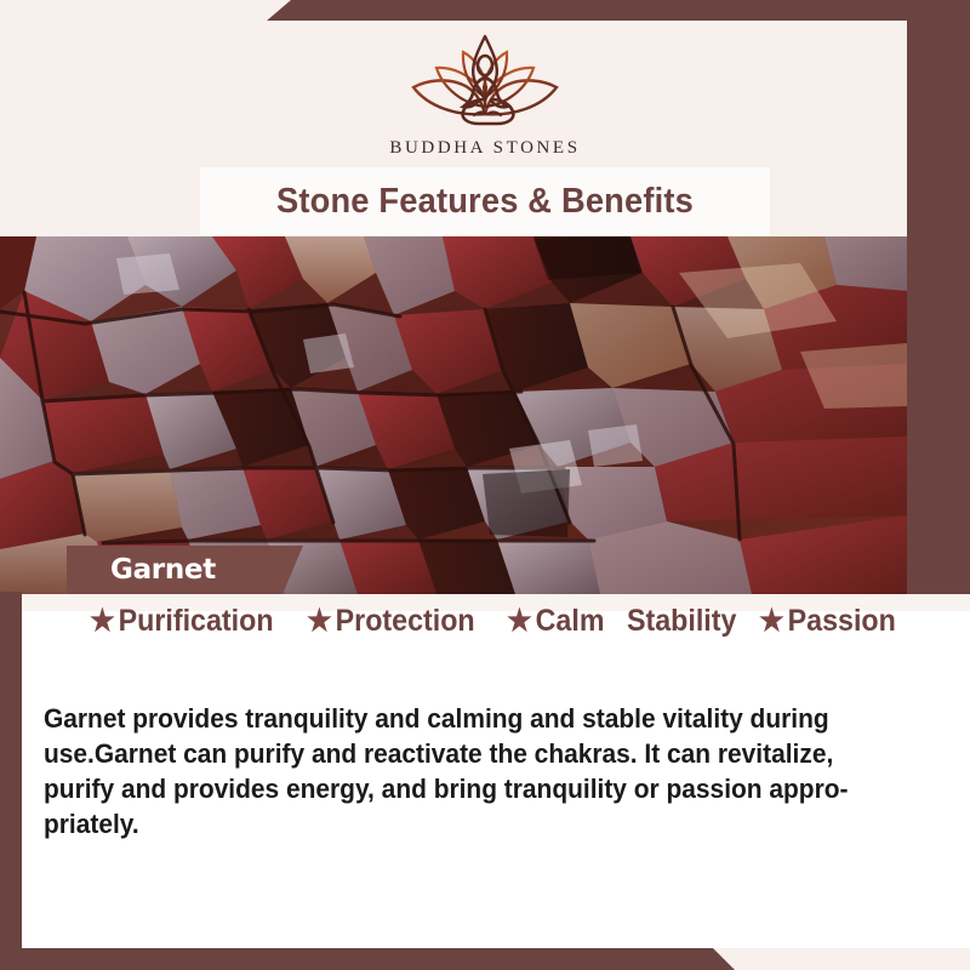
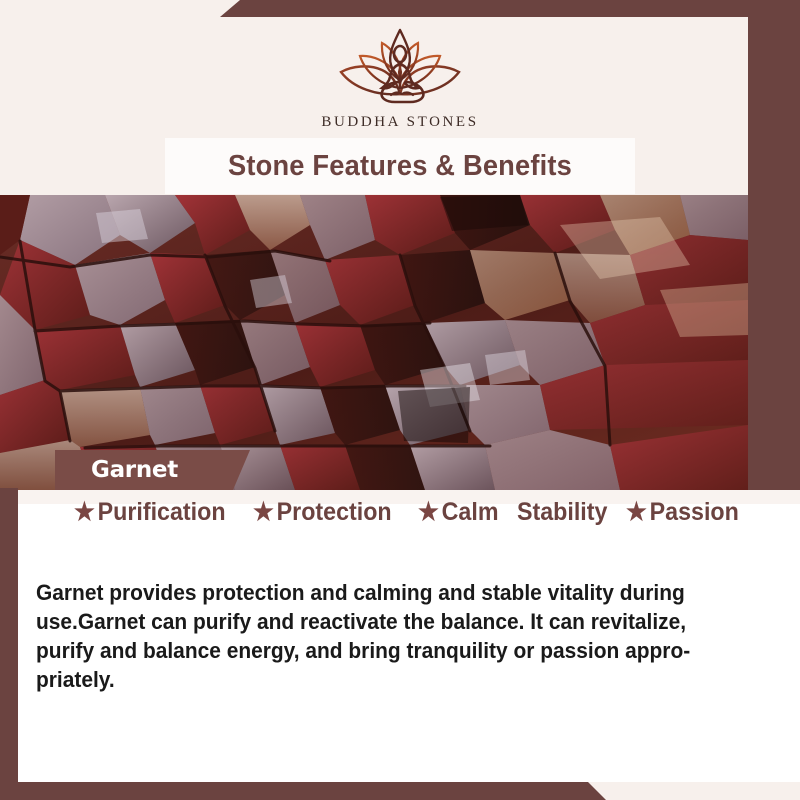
  BUDDHA STONES
  Stone Features & Benefits
  Garnet
  ★
  Purification
  ★
  Protection
  ★
  Calm
  Stability
  ★
  Passion
- Garnet provides tranquility and calming and stable vitality during
+ Garnet provides protection and calming and stable vitality during
- use.Garnet can purify and reactivate the chakras. It can revitalize,
+ use.Garnet can purify and reactivate the balance. It can revitalize,
- purify and provides energy, and bring tranquility or passion appro-
+ purify and balance energy, and bring tranquility or passion appro-
  priately.
